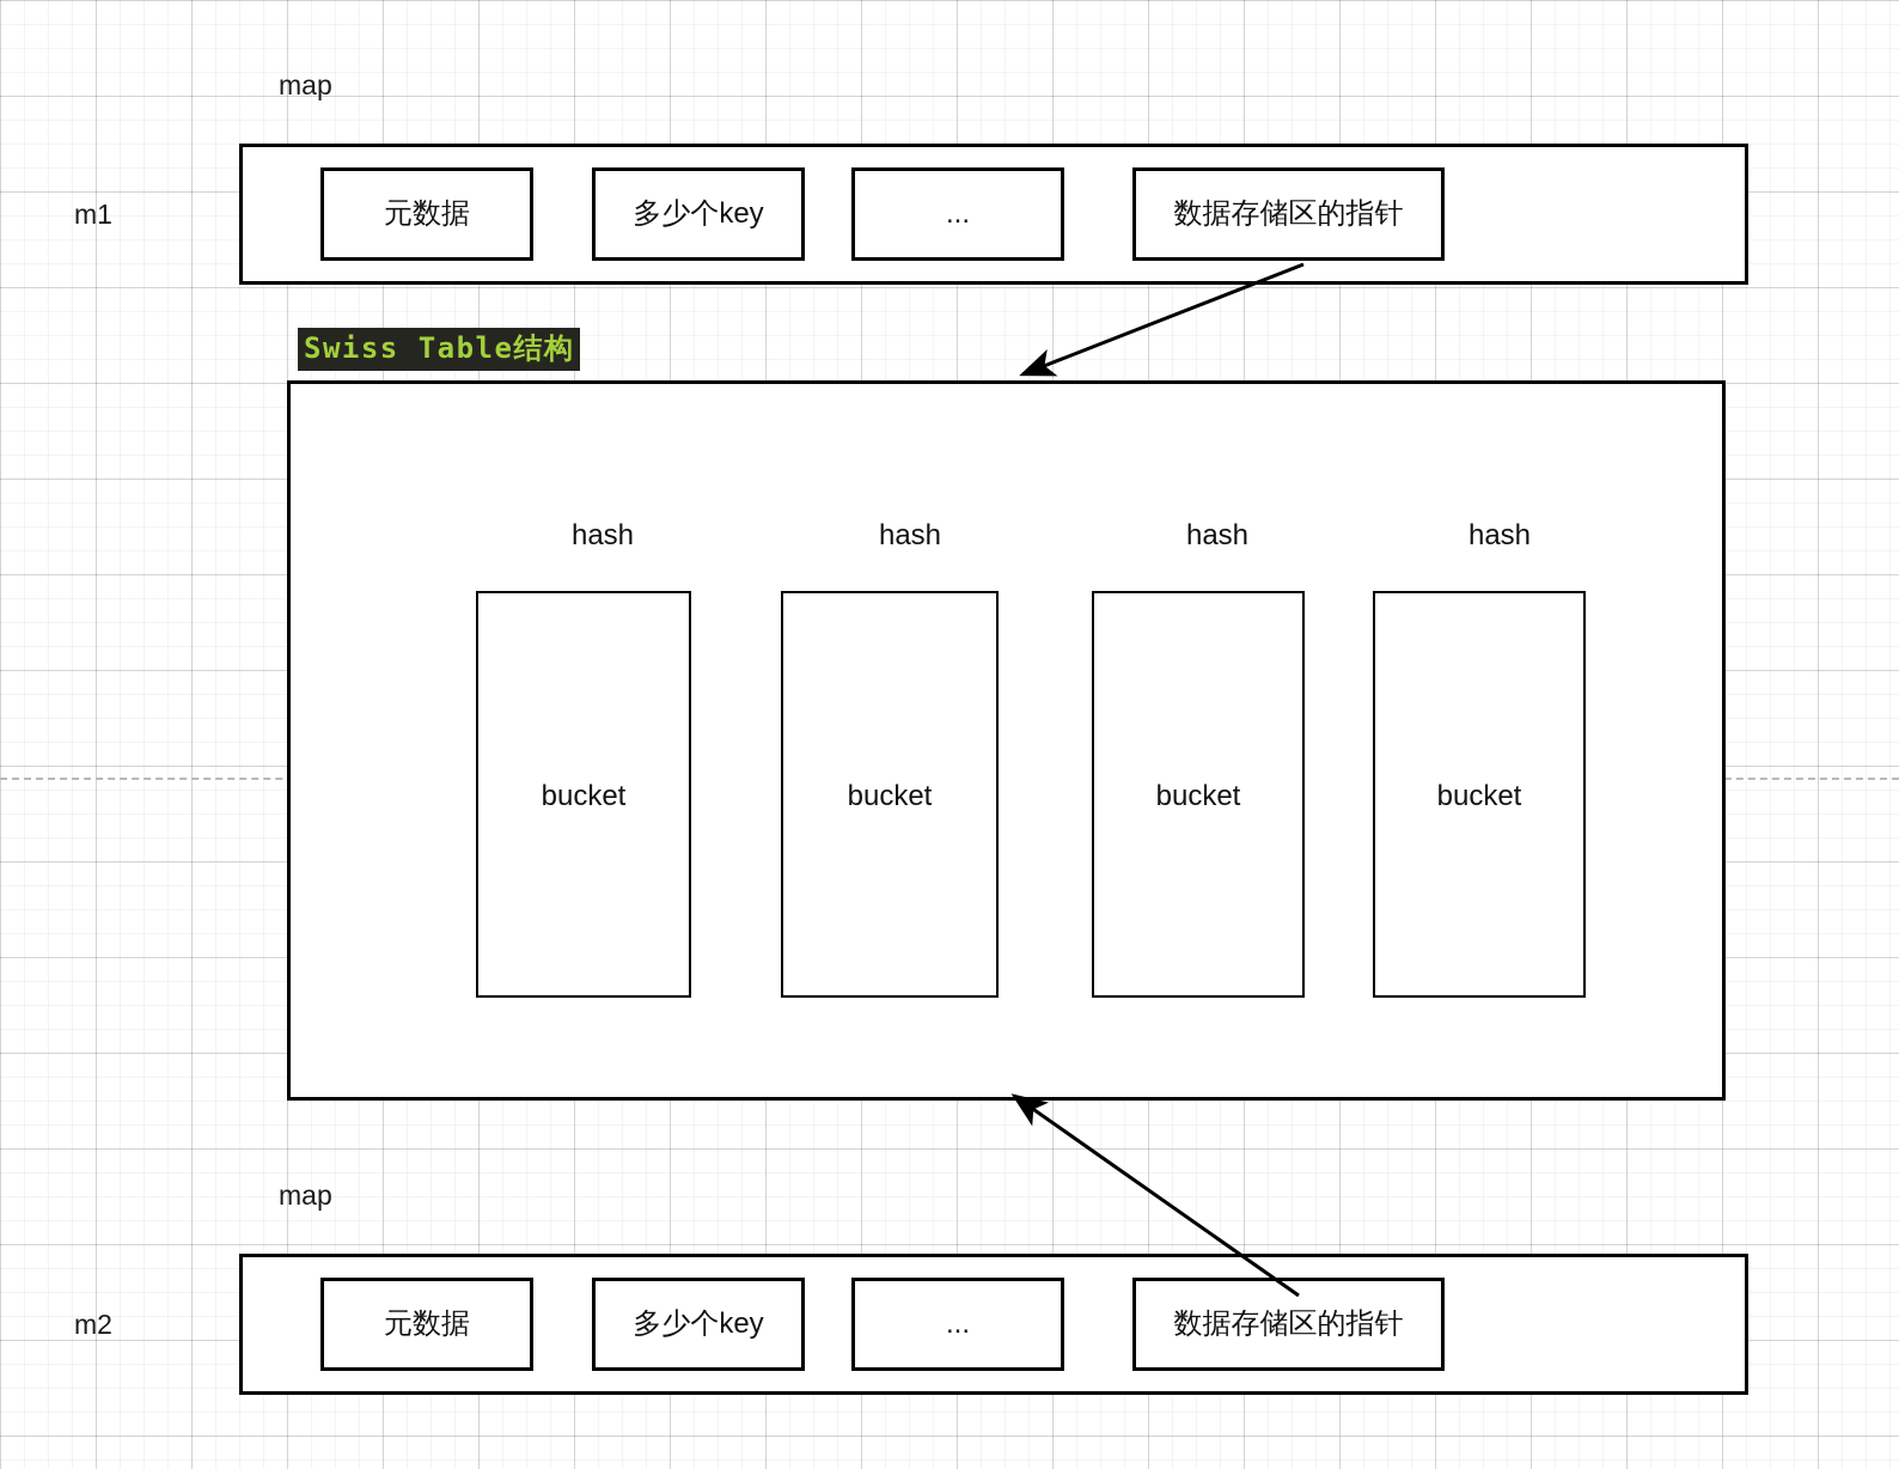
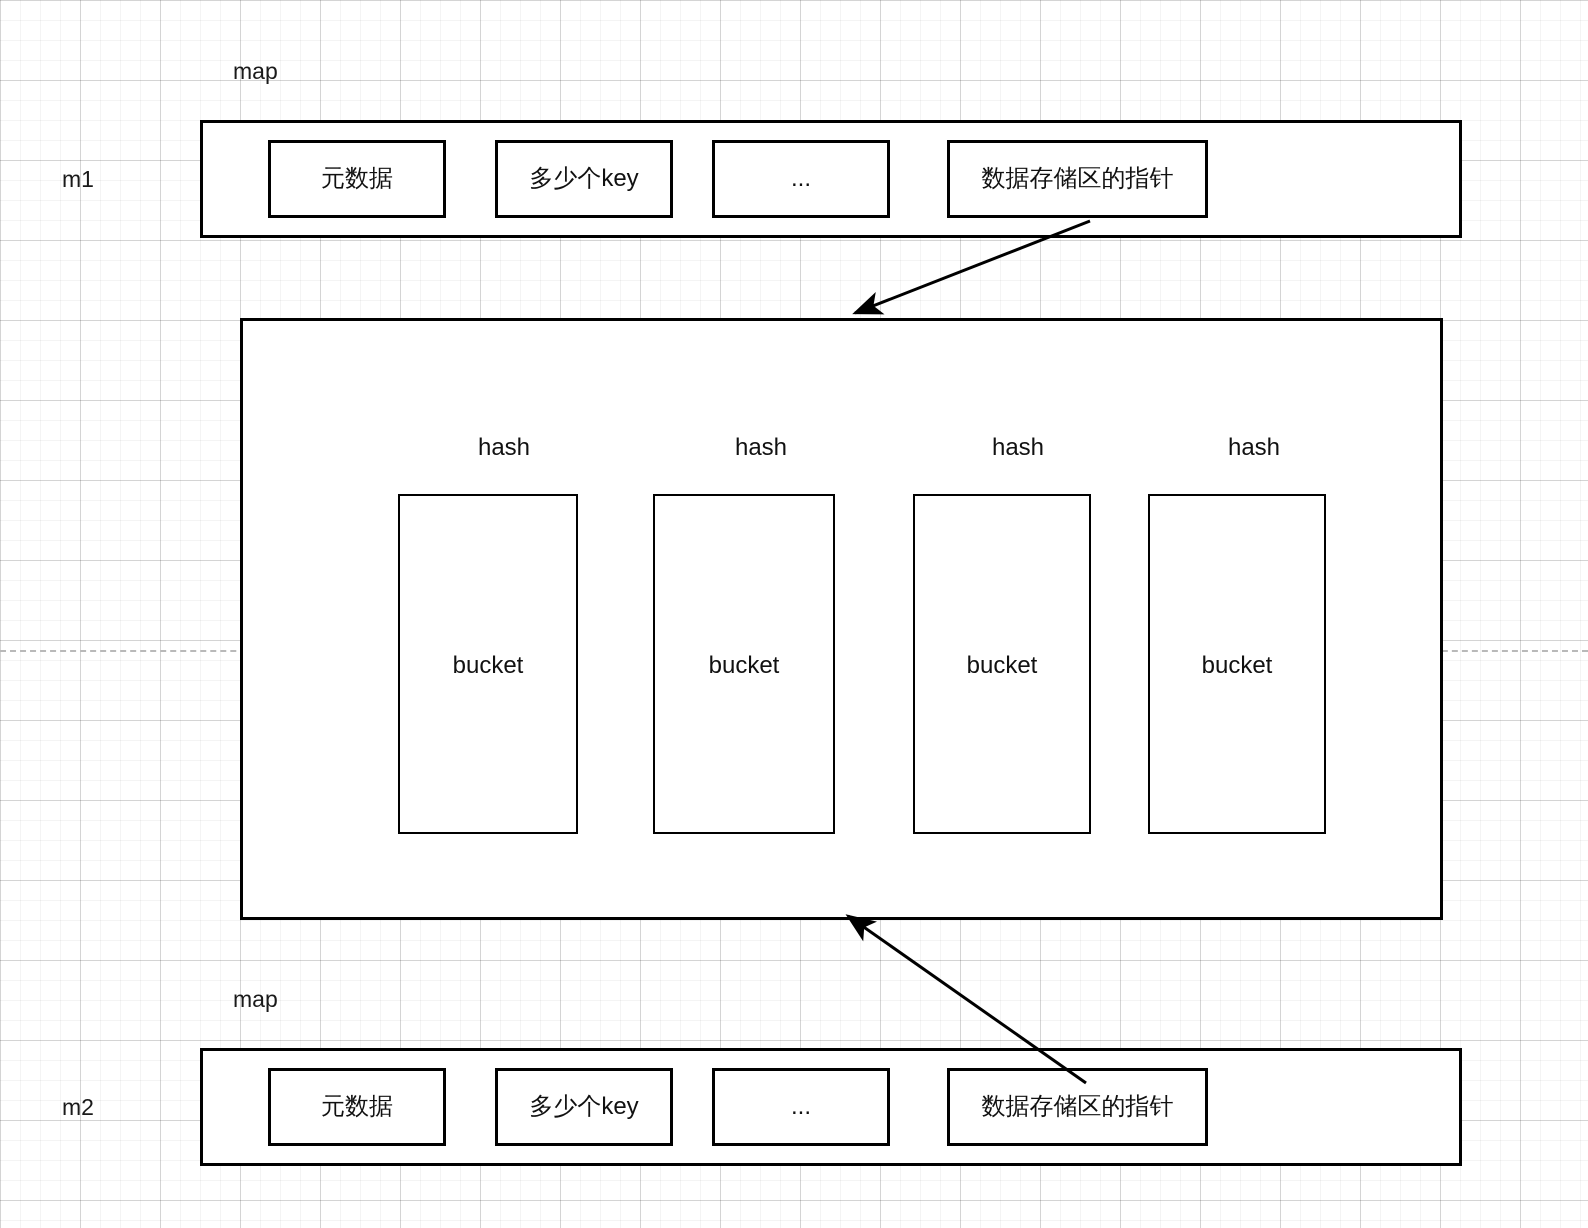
  m1
  map
  元数据
  多少个key
  ...
  数据存储区的指针
- Swiss Table结构
  hash
  bucket
  hash
  bucket
  hash
  bucket
  hash
  bucket
  m2
  map
  元数据
  多少个key
  ...
  数据存储区的指针
